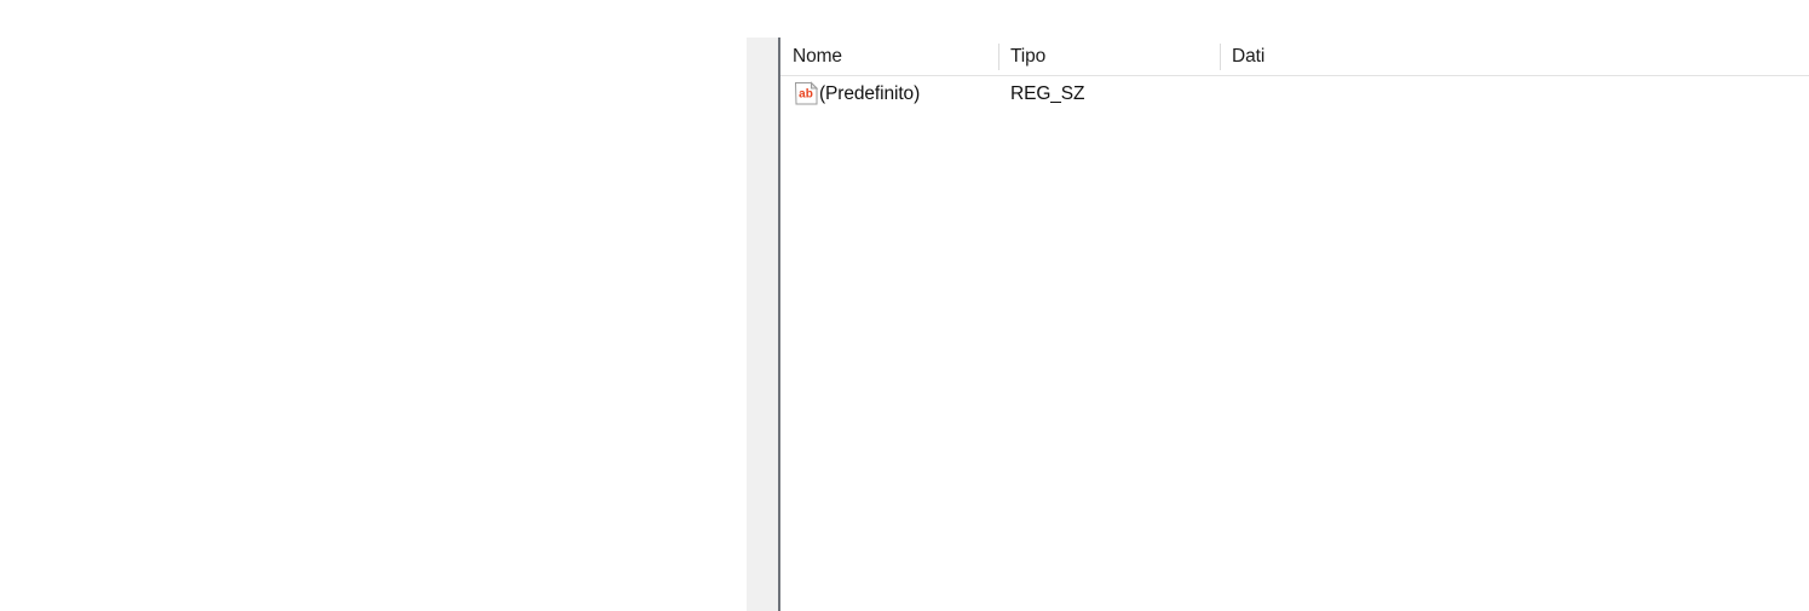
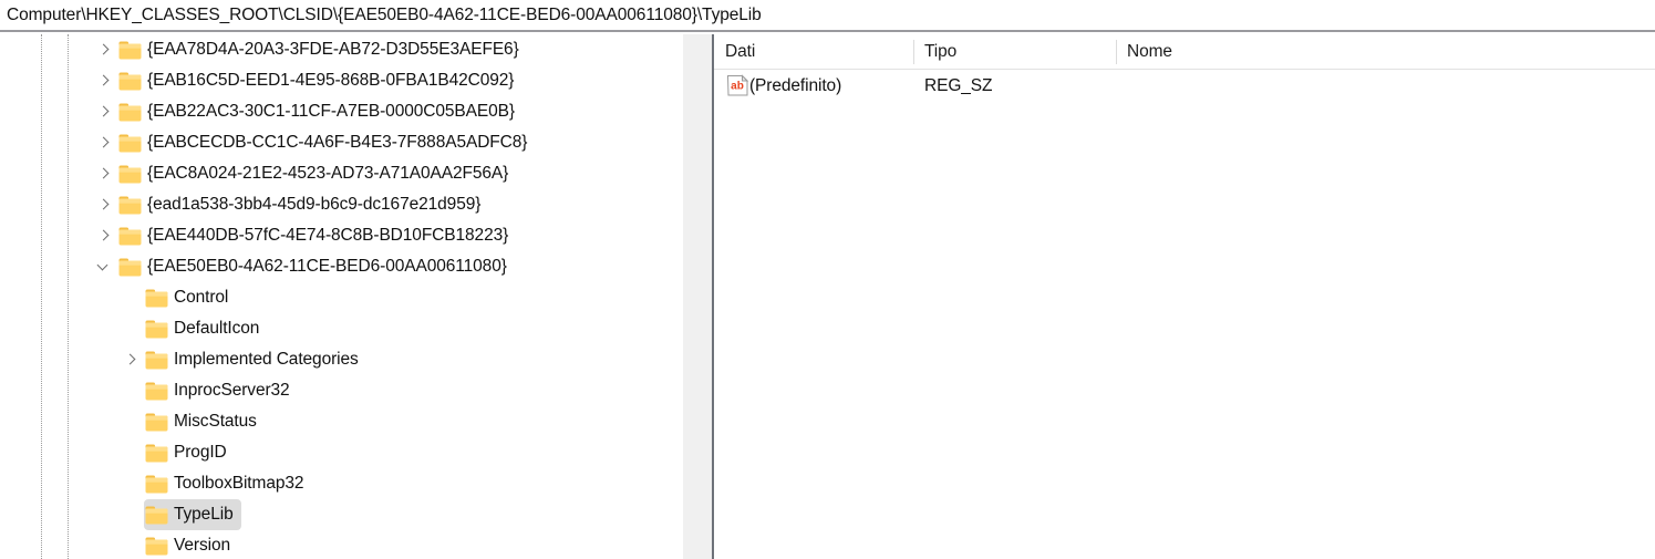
+ Computer\HKEY_CLASSES_ROOT\CLSID\{EAE50EB0-4A62-11CE-BED6-00AA00611080}\TypeLib
+ {EAA78D4A-20A3-3FDE-AB72-D3D55E3AEFE6}
+ {EAB16C5D-EED1-4E95-868B-0FBA1B42C092}
+ {EAB22AC3-30C1-11CF-A7EB-0000C05BAE0B}
+ {EABCECDB-CC1C-4A6F-B4E3-7F888A5ADFC8}
+ {EAC8A024-21E2-4523-AD73-A71A0AA2F56A}
+ {ead1a538-3bb4-45d9-b6c9-dc167e21d959}
+ {EAE440DB-57fC-4E74-8C8B-BD10FCB18223}
+ {EAE50EB0-4A62-11CE-BED6-00AA00611080}
+ Control
+ DefaultIcon
+ Implemented Categories
+ InprocServer32
+ MiscStatus
+ ProgID
+ ToolboxBitmap32
+ TypeLib
+ Version
- Nome
+ Dati
  Tipo
- Dati
+ Nome
  ab
  (Predefinito)
  REG_SZ
